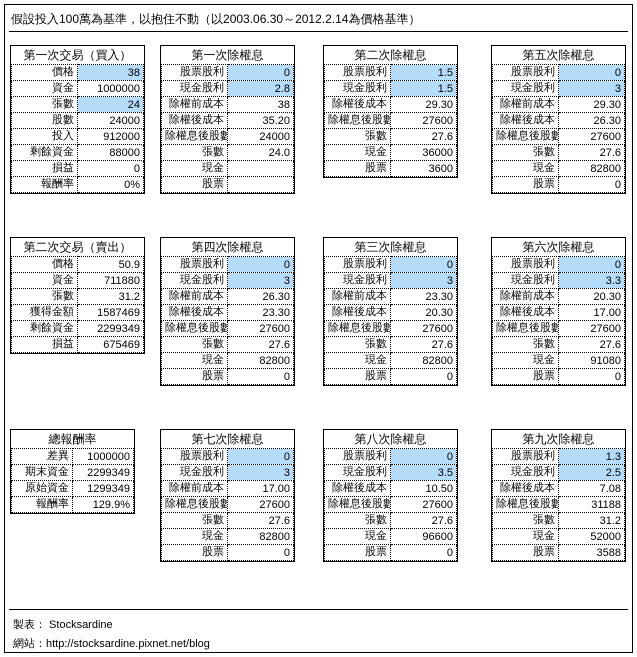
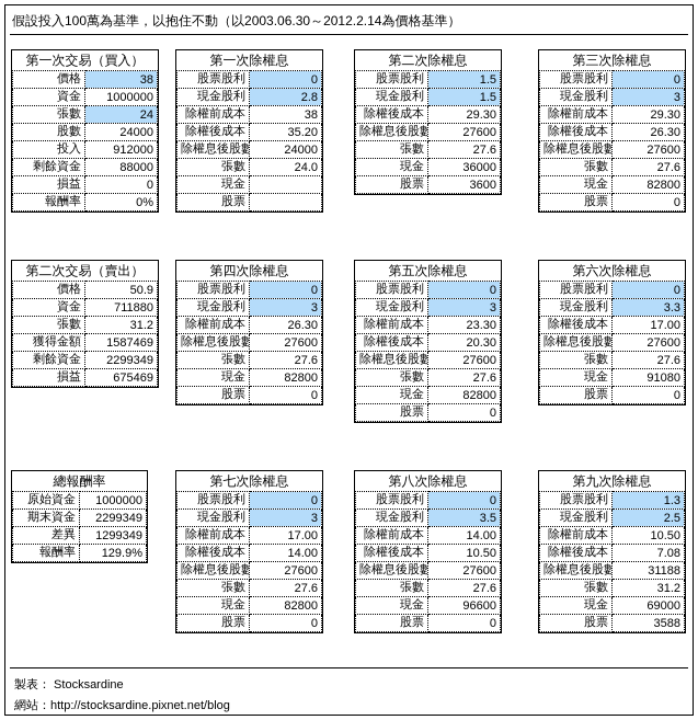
  假設投入100萬為基準，以抱住不動（以2003.06.30～2012.2.14為價格基準）
  第一次交易（買入）
  價格	38
  資金	1000000
  張數	24
  股數	24000
  投入	912000
  剩餘資金	88000
  損益	0
  報酬率	0%
  第一次除權息
  股票股利	0
  現金股利	2.8
  除權前成本	38
  除權後成本	35.20
  除權息後股數	24000
  張數	24.0
  現金
  股票
  第二次除權息
  股票股利	1.5
  現金股利	1.5
  除權後成本	29.30
  除權息後股數	27600
  張數	27.6
  現金	36000
  股票	3600
- 第五次除權息
+ 第三次除權息
  股票股利	0
  現金股利	3
  除權前成本	29.30
  除權後成本	26.30
  除權息後股數	27600
  張數	27.6
  現金	82800
  股票	0
  第二次交易（賣出）
  價格	50.9
  資金	711880
  張數	31.2
  獲得金額	1587469
  剩餘資金	2299349
  損益	675469
  第四次除權息
  股票股利	0
  現金股利	3
  除權前成本	26.30
- 除權後成本	23.30
  除權息後股數	27600
  張數	27.6
  現金	82800
  股票	0
- 第三次除權息
+ 第五次除權息
  股票股利	0
  現金股利	3
  除權前成本	23.30
  除權後成本	20.30
  除權息後股數	27600
  張數	27.6
  現金	82800
  股票	0
  第六次除權息
  股票股利	0
  現金股利	3.3
- 除權前成本	20.30
  除權後成本	17.00
  除權息後股數	27600
  張數	27.6
  現金	91080
  股票	0
  總報酬率
- 差異	1000000
+ 原始資金	1000000
  期末資金	2299349
- 原始資金	1299349
+ 差異	1299349
  報酬率	129.9%
  第七次除權息
  股票股利	0
  現金股利	3
  除權前成本	17.00
+ 除權後成本	14.00
  除權息後股數	27600
  張數	27.6
  現金	82800
  股票	0
  第八次除權息
  股票股利	0
  現金股利	3.5
+ 除權前成本	14.00
  除權後成本	10.50
  除權息後股數	27600
  張數	27.6
  現金	96600
  股票	0
  第九次除權息
  股票股利	1.3
  現金股利	2.5
+ 除權前成本	10.50
  除權後成本	7.08
  除權息後股數	31188
  張數	31.2
- 現金	52000
+ 現金	69000
  股票	3588
  製表： Stocksardine
  網站：http://stocksardine.pixnet.net/blog
